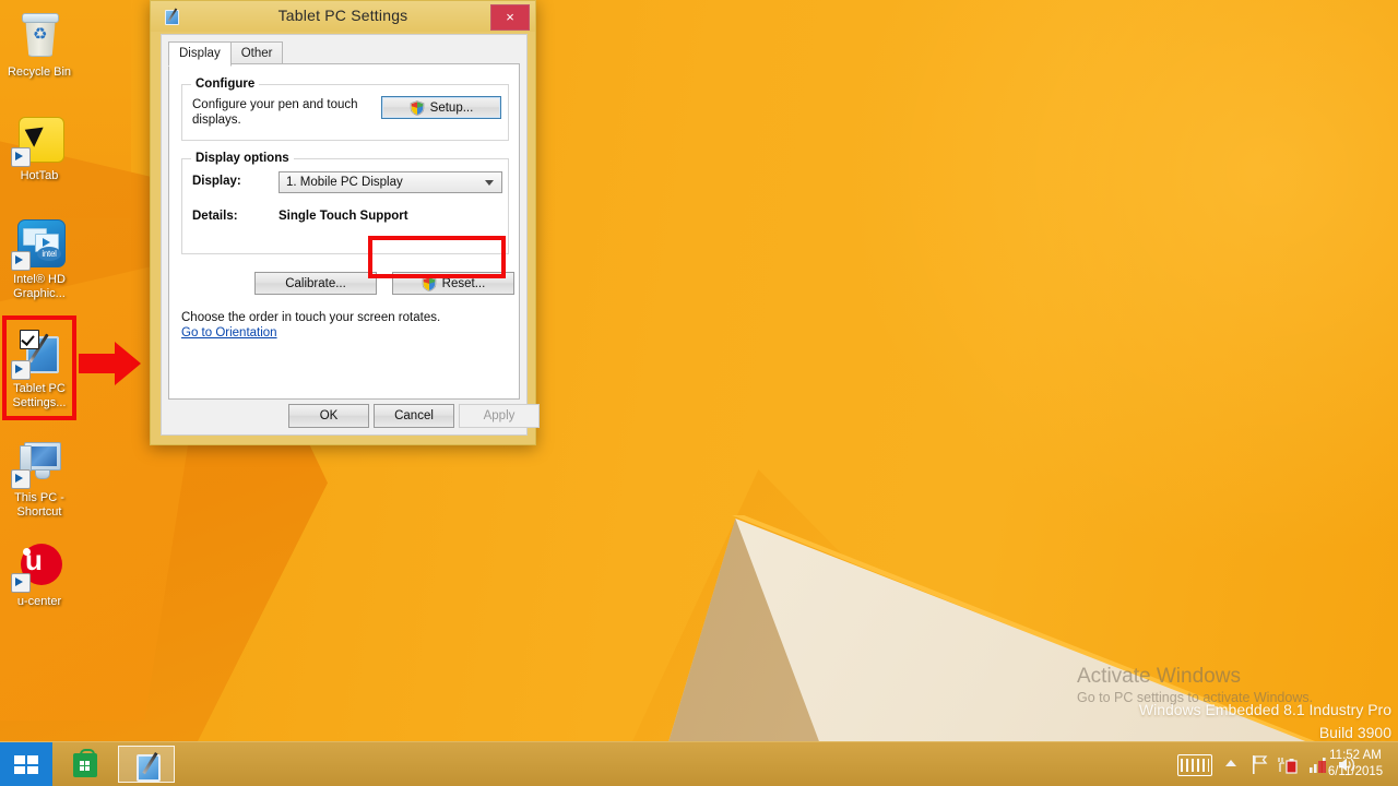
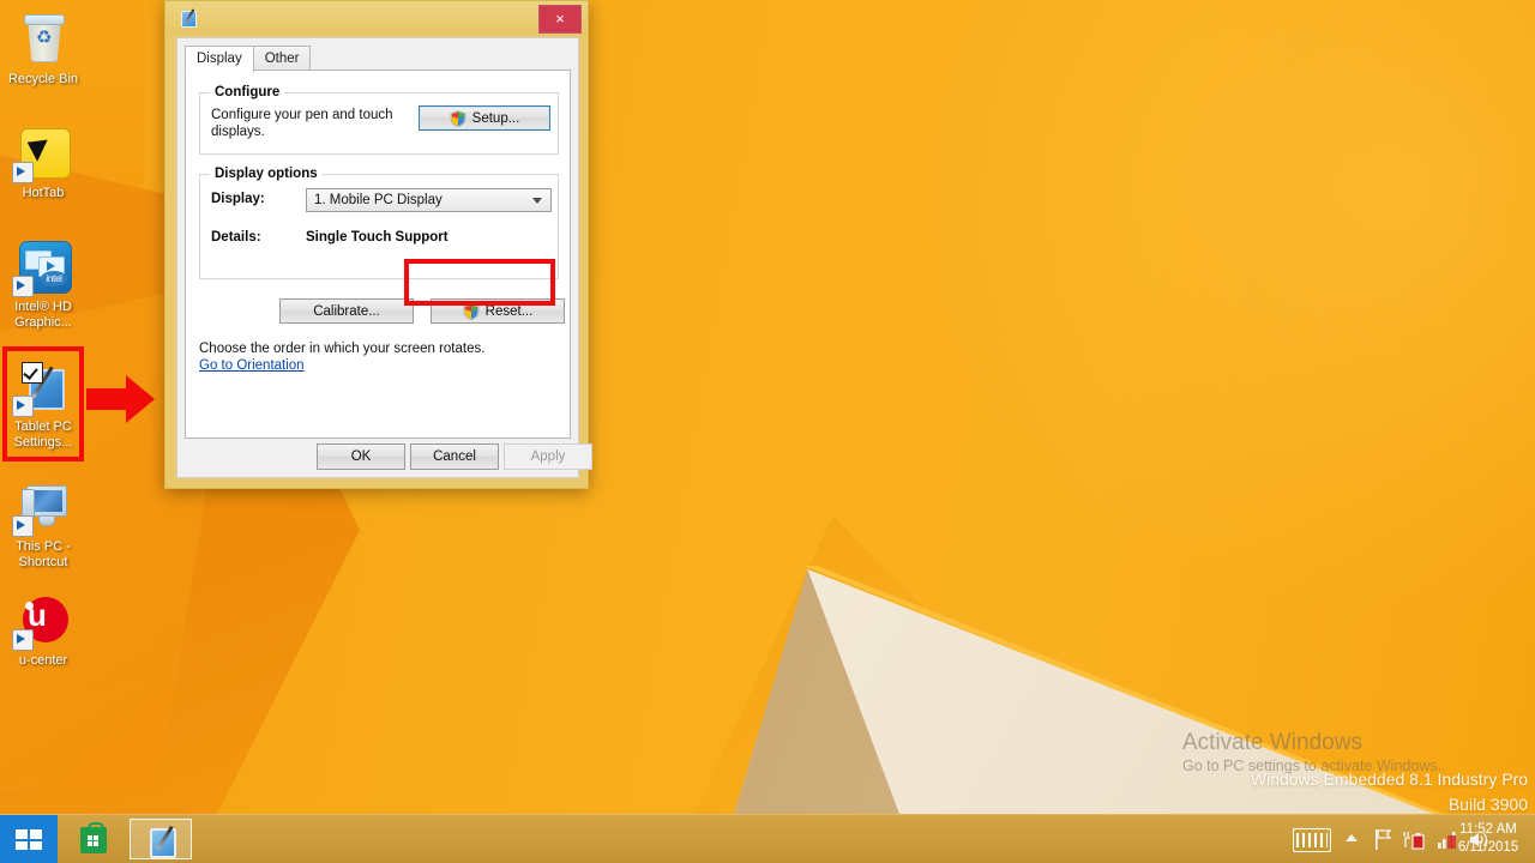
  ♻
  Recycle Bin
  HotTab
  intel
  Intel® HD Graphic...
  Tablet PC Settings...
  This PC - Shortcut
  u
  u-center
  Activate Windows
  Go to PC settings to activate Windows.
  Windows Embedded 8.1 Industry Pro
  Build 3900
- Tablet PC Settings
  ×
  Display
  Other
  Configure
  Configure your pen and touch displays.
  Setup...
  Display options
  Display:
  1. Mobile PC Display
  Details:
  Single Touch Support
  Calibrate...
  Reset...
- Choose the order in touch your screen rotates.
+ Choose the order in which your screen rotates.
  Go to Orientation
  OK
  Cancel
  Apply
  11:52 AM
  6/11/2015
